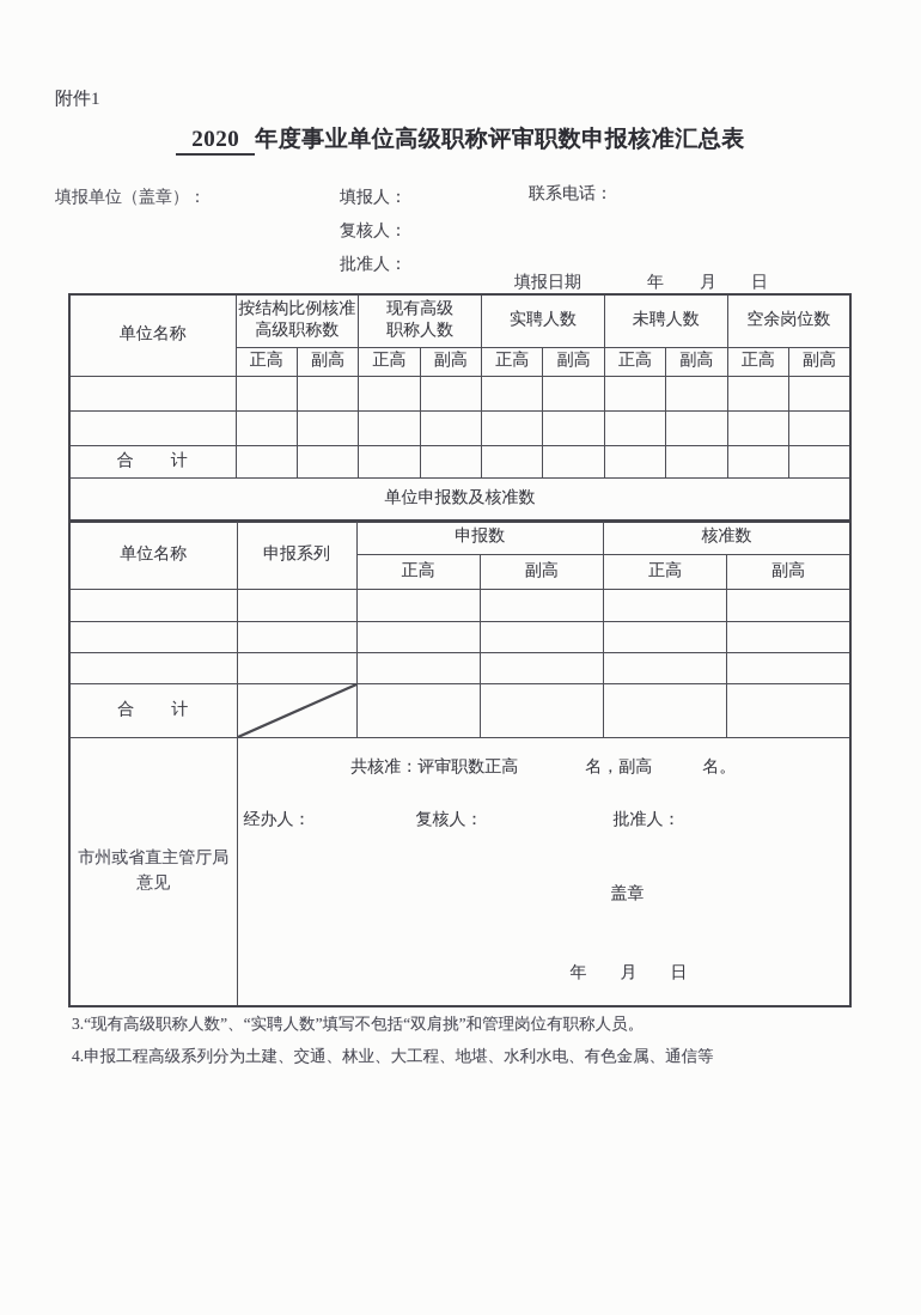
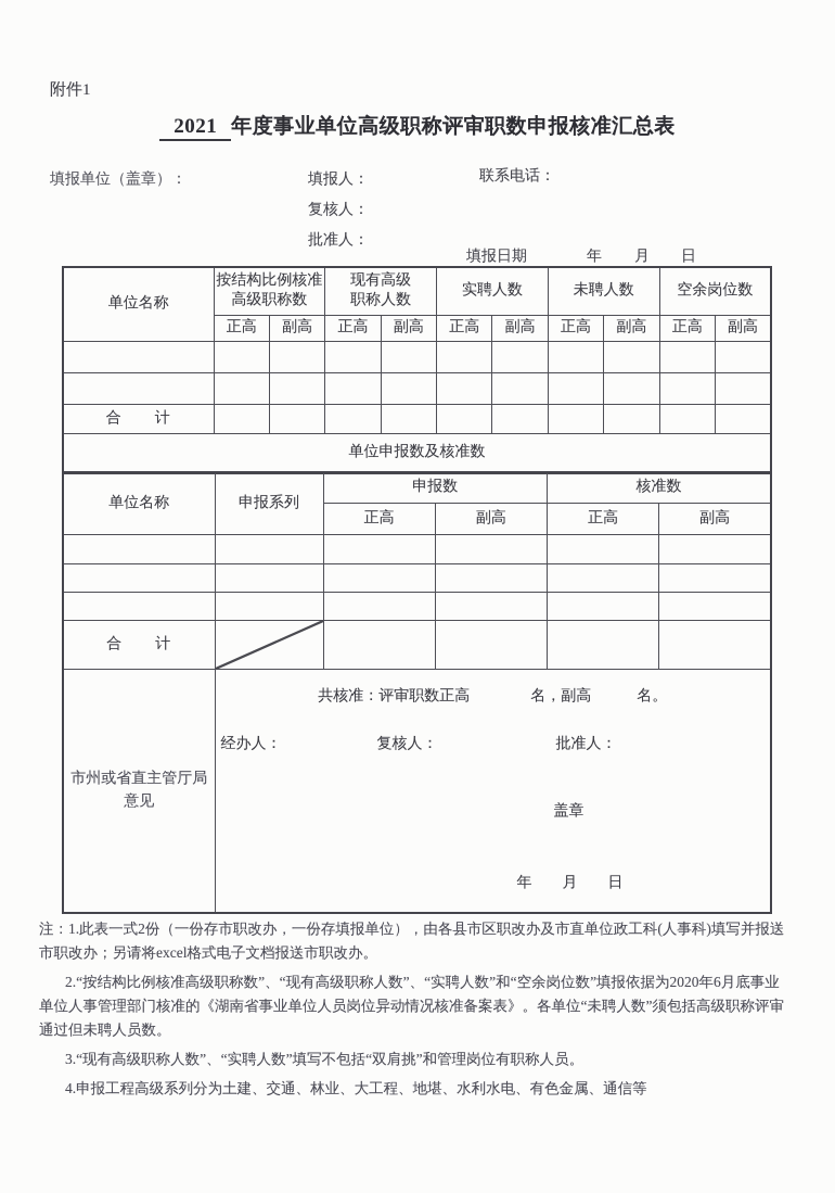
  附件1
- 2020 年度事业单位高级职称评审职数申报核准汇总表
+ 2021 年度事业单位高级职称评审职数申报核准汇总表
  填报单位（盖章）：
  填报人：
  联系电话：
  复核人：
  批准人：
  填报日期
  年
  月
  日
  单位名称	按结构比例核准 高级职称数	现有高级 职称人数	实聘人数	未聘人数	空余岗位数
  正高	副高	正高	副高	正高	副高	正高	副高	正高	副高
  合 计
  单位申报数及核准数
  单位名称	申报系列	申报数	核准数
  正高	副高	正高	副高
  合 计
  市州或省直主管厅局 意见	共核准：评审职数正高 名，副高 名。 经办人： 复核人： 批准人： 盖章 年 月 日
+ 注：1.此表一式2份（一份存市职改办，一份存填报单位），由各县市区职改办及市直单位政工科(人事科)填写并报送市职改办；另请将excel格式电子文档报送市职改办。
+ 2.“按结构比例核准高级职称数”、“现有高级职称人数”、“实聘人数”和“空余岗位数”填报依据为2020年6月底事业单位人事管理部门核准的《湖南省事业单位人员岗位异动情况核准备案表》。各单位“未聘人数”须包括高级职称评审通过但未聘人员数。
  3.“现有高级职称人数”、“实聘人数”填写不包括“双肩挑”和管理岗位有职称人员。
  4.申报工程高级系列分为土建、交通、林业、大工程、地堪、水利水电、有色金属、通信等
